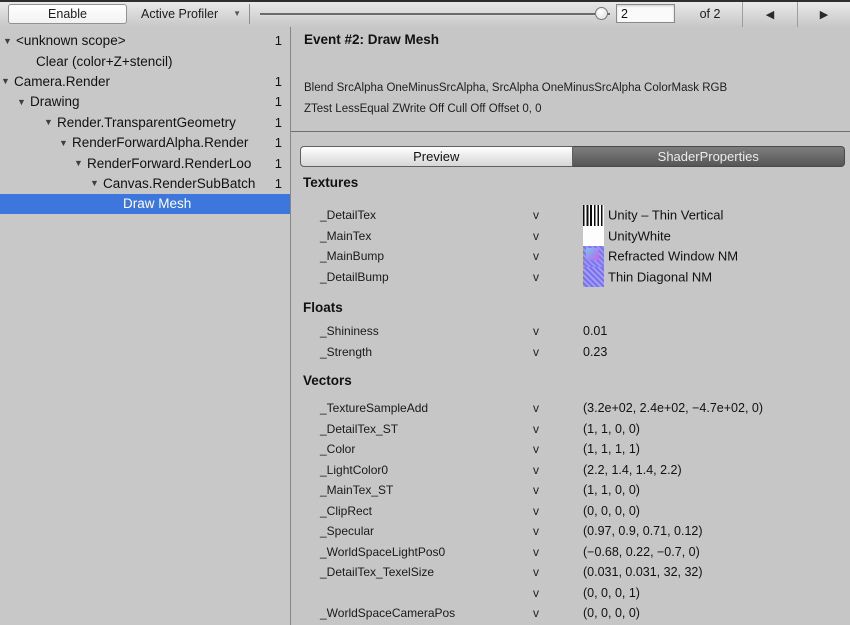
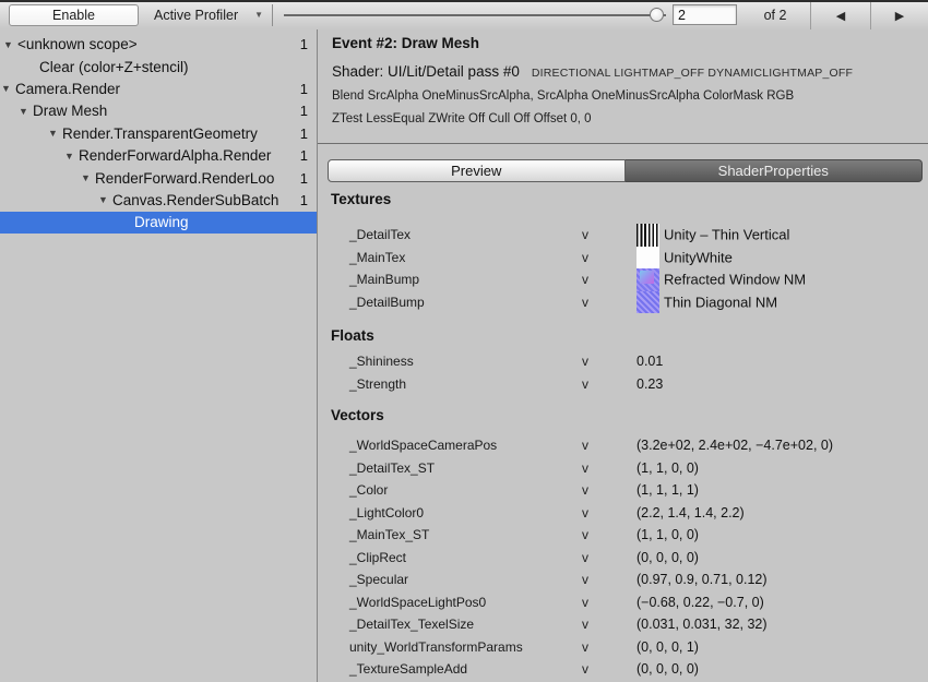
  Enable
  Active Profiler
  ▼
  2
  of 2
  ◀
  ▶
  ▼
  <unknown scope>
  1
  Clear (color+Z+stencil)
  ▼
  Camera.Render
  1
  ▼
- Drawing
+ Draw Mesh
  1
  ▼
  Render.TransparentGeometry
  1
  ▼
  RenderForwardAlpha.Render
  1
  ▼
  RenderForward.RenderLoo
  1
  ▼
  Canvas.RenderSubBatch
  1
- Draw Mesh
+ Drawing
  Event #2: Draw Mesh
+ Shader: UI/Lit/Detail pass #0
+ DIRECTIONAL LIGHTMAP_OFF DYNAMICLIGHTMAP_OFF
  Blend SrcAlpha OneMinusSrcAlpha, SrcAlpha OneMinusSrcAlpha ColorMask RGB
  ZTest LessEqual ZWrite Off Cull Off Offset 0, 0
  Preview
  ShaderProperties
  Textures
  _DetailTex
  v
  Unity – Thin Vertical
  _MainTex
  v
  UnityWhite
  _MainBump
  v
  Refracted Window NM
  _DetailBump
  v
  Thin Diagonal NM
  Floats
  _Shininess
  v
  0.01
  _Strength
  v
  0.23
  Vectors
- _TextureSampleAdd
+ _WorldSpaceCameraPos
  v
  (3.2e+02, 2.4e+02, −4.7e+02, 0)
  _DetailTex_ST
  v
  (1, 1, 0, 0)
  _Color
  v
  (1, 1, 1, 1)
  _LightColor0
  v
  (2.2, 1.4, 1.4, 2.2)
  _MainTex_ST
  v
  (1, 1, 0, 0)
  _ClipRect
  v
  (0, 0, 0, 0)
  _Specular
  v
  (0.97, 0.9, 0.71, 0.12)
  _WorldSpaceLightPos0
  v
  (−0.68, 0.22, −0.7, 0)
  _DetailTex_TexelSize
  v
  (0.031, 0.031, 32, 32)
+ unity_WorldTransformParams
  v
  (0, 0, 0, 1)
- _WorldSpaceCameraPos
+ _TextureSampleAdd
  v
  (0, 0, 0, 0)
